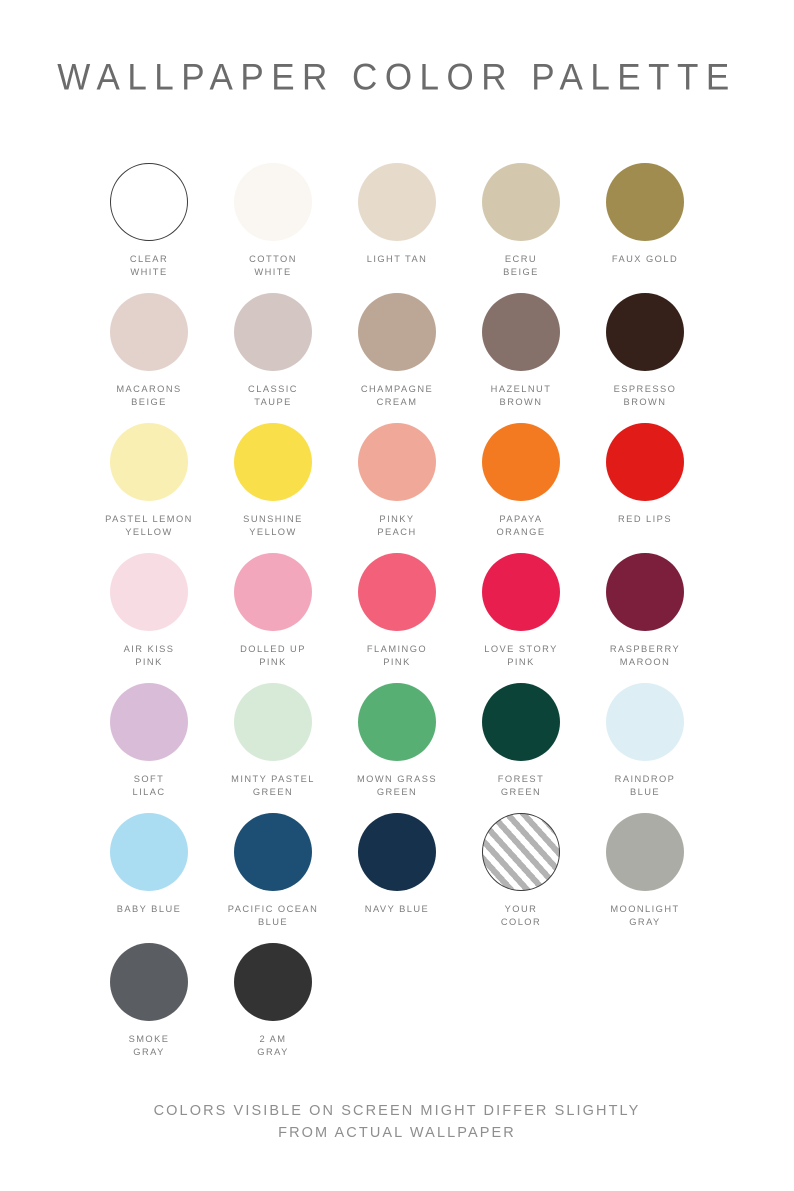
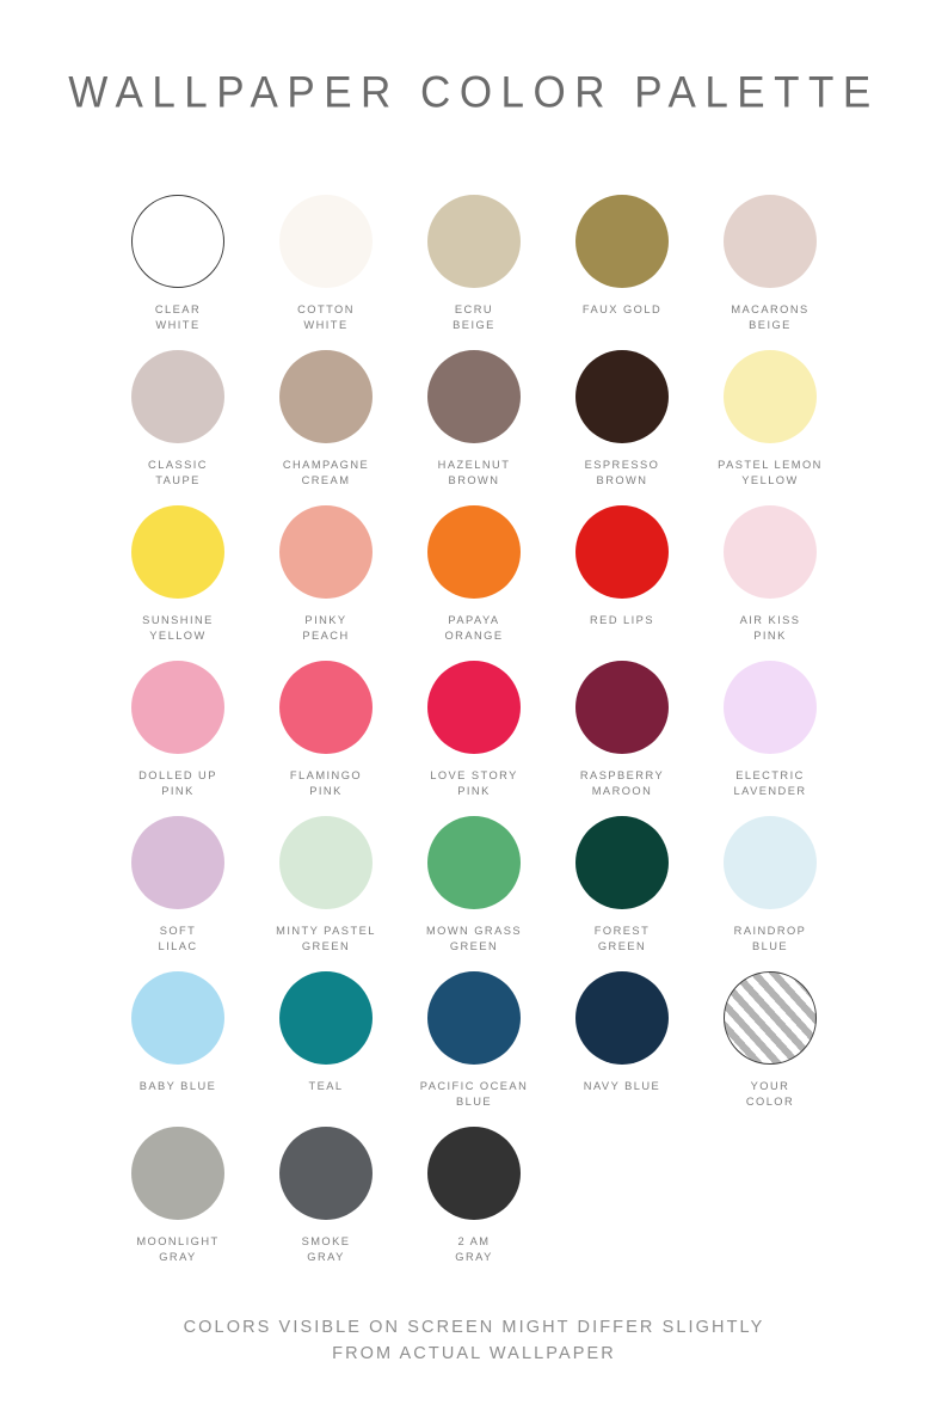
  WALLPAPER COLOR PALETTE
  CLEAR
  WHITE
  COTTON
  WHITE
- LIGHT TAN
  ECRU
  BEIGE
  FAUX GOLD
  MACARONS
  BEIGE
  CLASSIC
  TAUPE
  CHAMPAGNE
  CREAM
  HAZELNUT
  BROWN
  ESPRESSO
  BROWN
  PASTEL LEMON
  YELLOW
  SUNSHINE
  YELLOW
  PINKY
  PEACH
  PAPAYA
  ORANGE
  RED LIPS
  AIR KISS
  PINK
  DOLLED UP
  PINK
  FLAMINGO
  PINK
  LOVE STORY
  PINK
  RASPBERRY
  MAROON
+ ELECTRIC
+ LAVENDER
  SOFT
  LILAC
  MINTY PASTEL
  GREEN
  MOWN GRASS
  GREEN
  FOREST
  GREEN
  RAINDROP
  BLUE
  BABY BLUE
+ TEAL
  PACIFIC OCEAN
  BLUE
  NAVY BLUE
  YOUR
  COLOR
  MOONLIGHT
  GRAY
  SMOKE
  GRAY
  2 AM
  GRAY
  COLORS VISIBLE ON SCREEN MIGHT DIFFER SLIGHTLY
  FROM ACTUAL WALLPAPER
